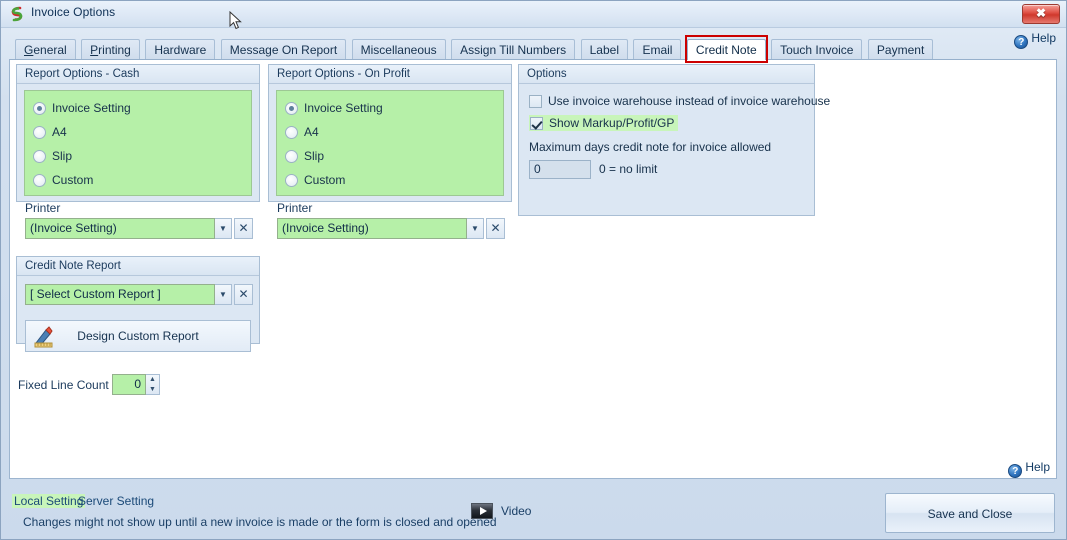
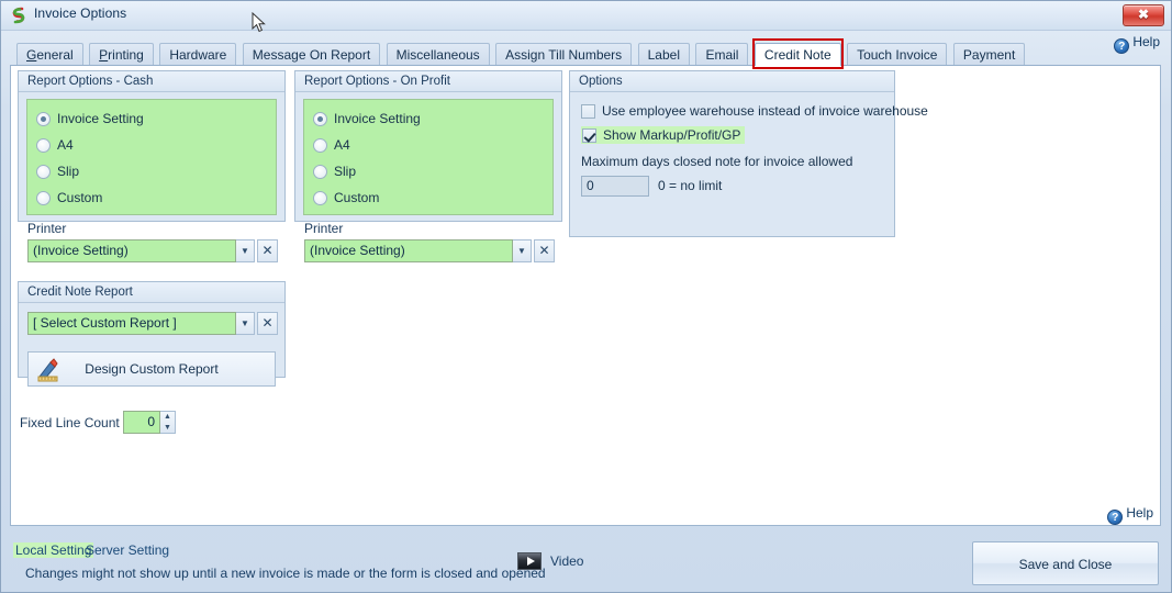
  Invoice Options
  ✖
  ? Help
  General Printing Hardware Message On Report Miscellaneous Assign Till Numbers Label Email Credit Note Touch Invoice Payment
  Report Options - Cash
  Invoice Setting
  A4
  Slip
  Custom
  Printer
  (Invoice Setting)
  ▼
  ✕
  Report Options - On Profit
  Invoice Setting
  A4
  Slip
  Custom
  Printer
  (Invoice Setting)
  ▼
  ✕
  Options
- Use invoice warehouse instead of invoice warehouse
+ Use employee warehouse instead of invoice warehouse
  Show Markup/Profit/GP
- Maximum days credit note for invoice allowed
+ Maximum days closed note for invoice allowed
  0
  0 = no limit
  Credit Note Report
  [ Select Custom Report ]
  ▼
  ✕
  Design Custom Report
  Fixed Line Count
  0
  ? Help
  Local Setting
  Server Setting
  Changes might not show up until a new invoice is made or the form is closed and opened
  Video
  Save and Close
